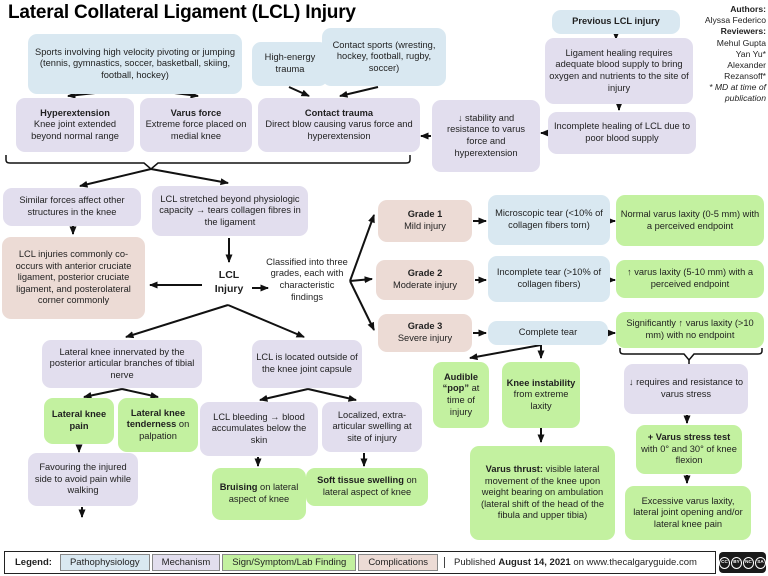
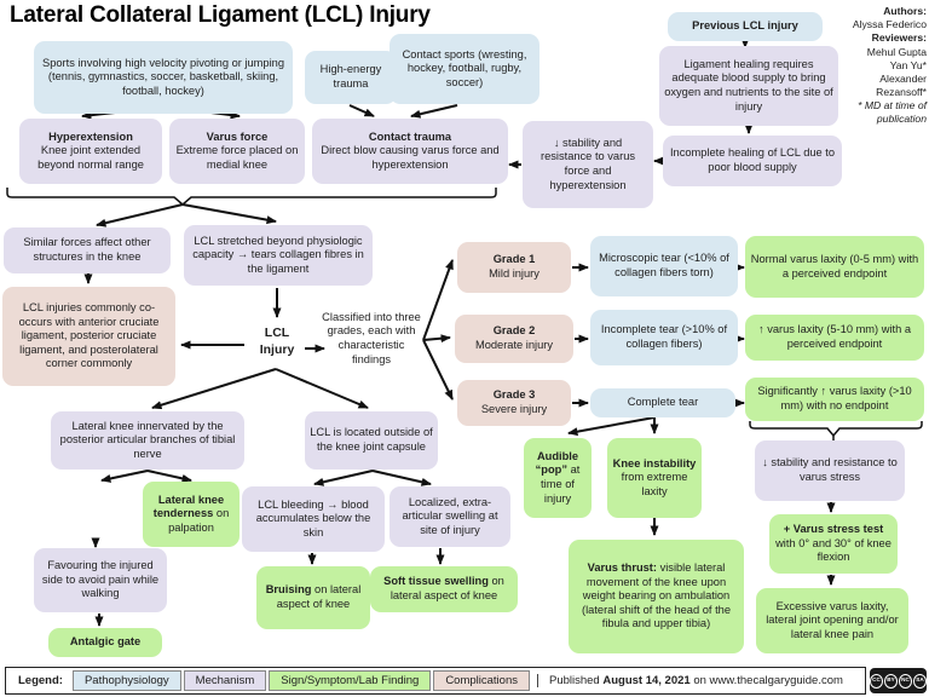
  Lateral Collateral Ligament (LCL) Injury
  Authors:
  Alyssa Federico
  Reviewers:
  Mehul Gupta
  Yan Yu*
  Alexander Rezansoff*
  * MD at time of publication
  Sports involving high velocity pivoting or jumping (tennis, gymnastics, soccer, basketball, skiing, football, hockey)
  High-energy trauma
  Contact sports (wresting, hockey, football, rugby, soccer)
  Previous LCL injury
  Ligament healing requires adequate blood supply to bring oxygen and nutrients to the site of injury
  Hyperextension
  Knee joint extended beyond normal range
  Varus force
  Extreme force placed on medial knee
  Contact trauma
  Direct blow causing varus force and hyperextension
  ↓ stability and resistance to varus force and hyperextension
  Incomplete healing of LCL due to poor blood supply
  Similar forces affect other structures in the knee
  LCL stretched beyond physiologic capacity → tears collagen fibres in the ligament
  LCL injuries commonly co-occurs with anterior cruciate ligament, posterior cruciate ligament, and posterolateral corner commonly
  LCL Injury
  Classified into three grades, each with characteristic findings
  Grade 1
  Mild injury
  Grade 2
  Moderate injury
  Grade 3
  Severe injury
  Microscopic tear (<10% of collagen fibers torn)
  Incomplete tear (>10% of collagen fibers)
  Complete tear
  Normal varus laxity (0-5 mm) with a perceived endpoint
  ↑ varus laxity (5-10 mm) with a perceived endpoint
  Significantly ↑ varus laxity (>10 mm) with no endpoint
  Lateral knee innervated by the posterior articular branches of tibial nerve
  LCL is located outside of the knee joint capsule
- Lateral knee pain
  Lateral knee tenderness on palpation
  Favouring the injured side to avoid pain while walking
+ Antalgic gate
  LCL bleeding → blood accumulates below the skin
  Localized, extra-articular swelling at site of injury
  Bruising on lateral aspect of knee
  Soft tissue swelling on lateral aspect of knee
  Audible “pop” at time of injury
  Knee instability from extreme laxity
  Varus thrust: visible lateral movement of the knee upon weight bearing on ambulation (lateral shift of the head of the fibula and upper tibia)
- ↓ requires and resistance to varus stress
+ ↓ stability and resistance to varus stress
  + Varus stress test with 0° and 30° of knee flexion
  Excessive varus laxity, lateral joint opening and/or lateral knee pain
  Legend:
  Pathophysiology
  Mechanism
  Sign/Symptom/Lab Finding
  Complications
  Published August 14, 2021 on www.thecalgaryguide.com
